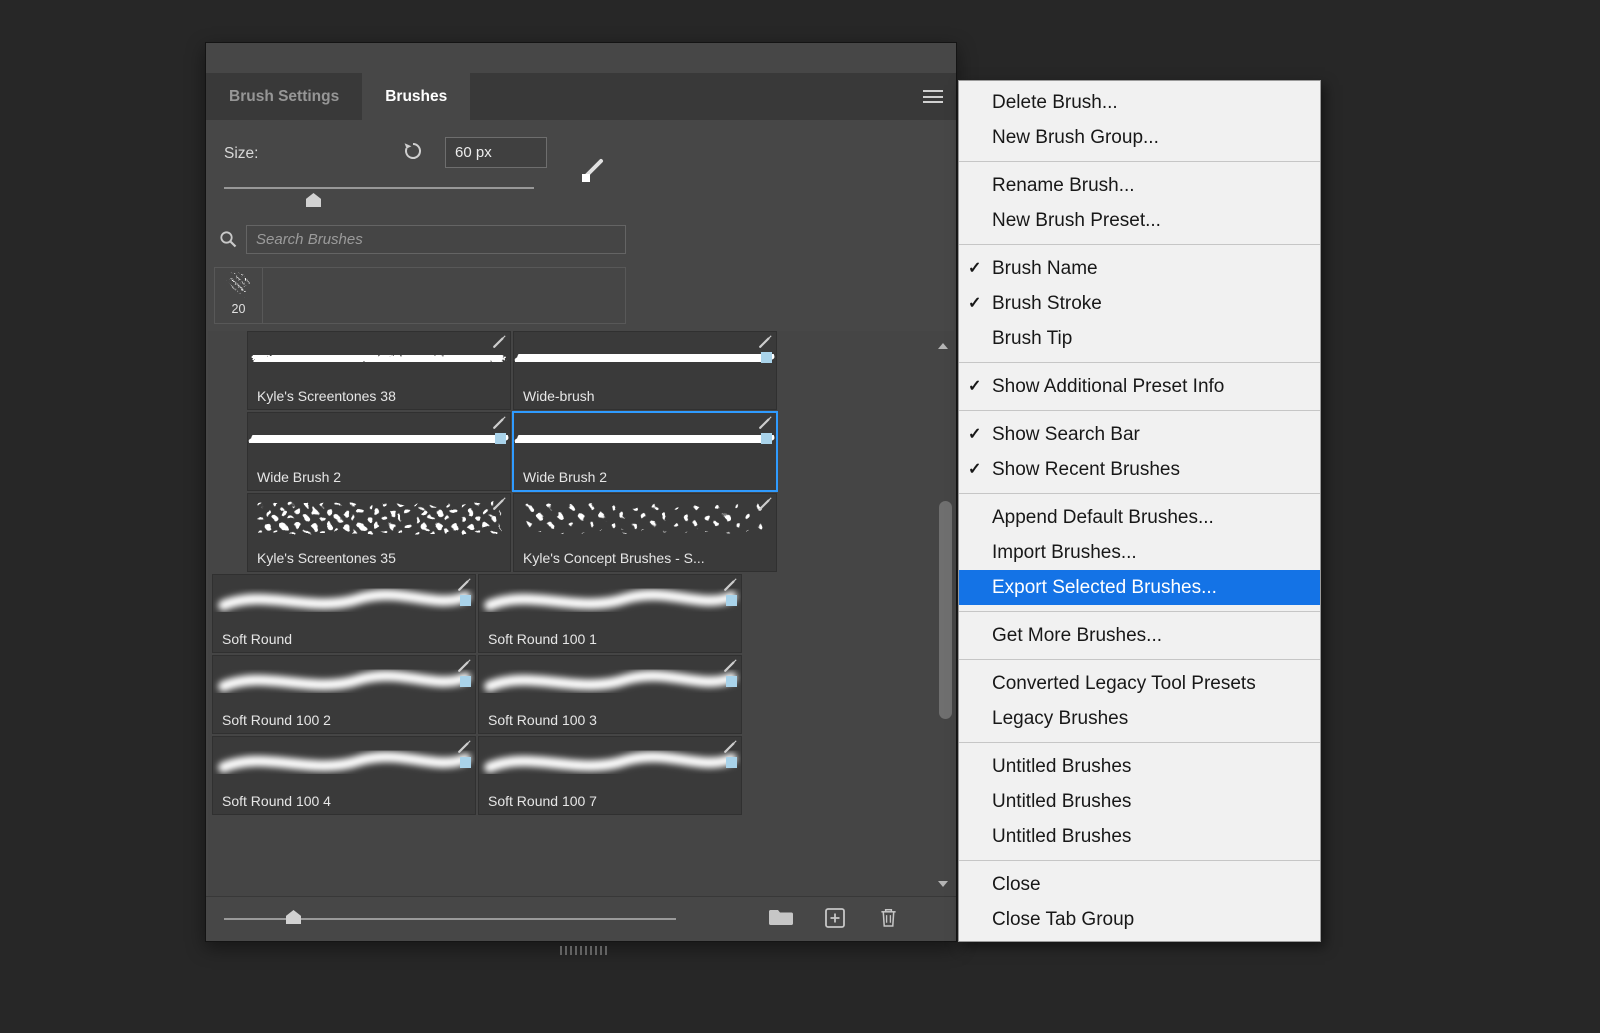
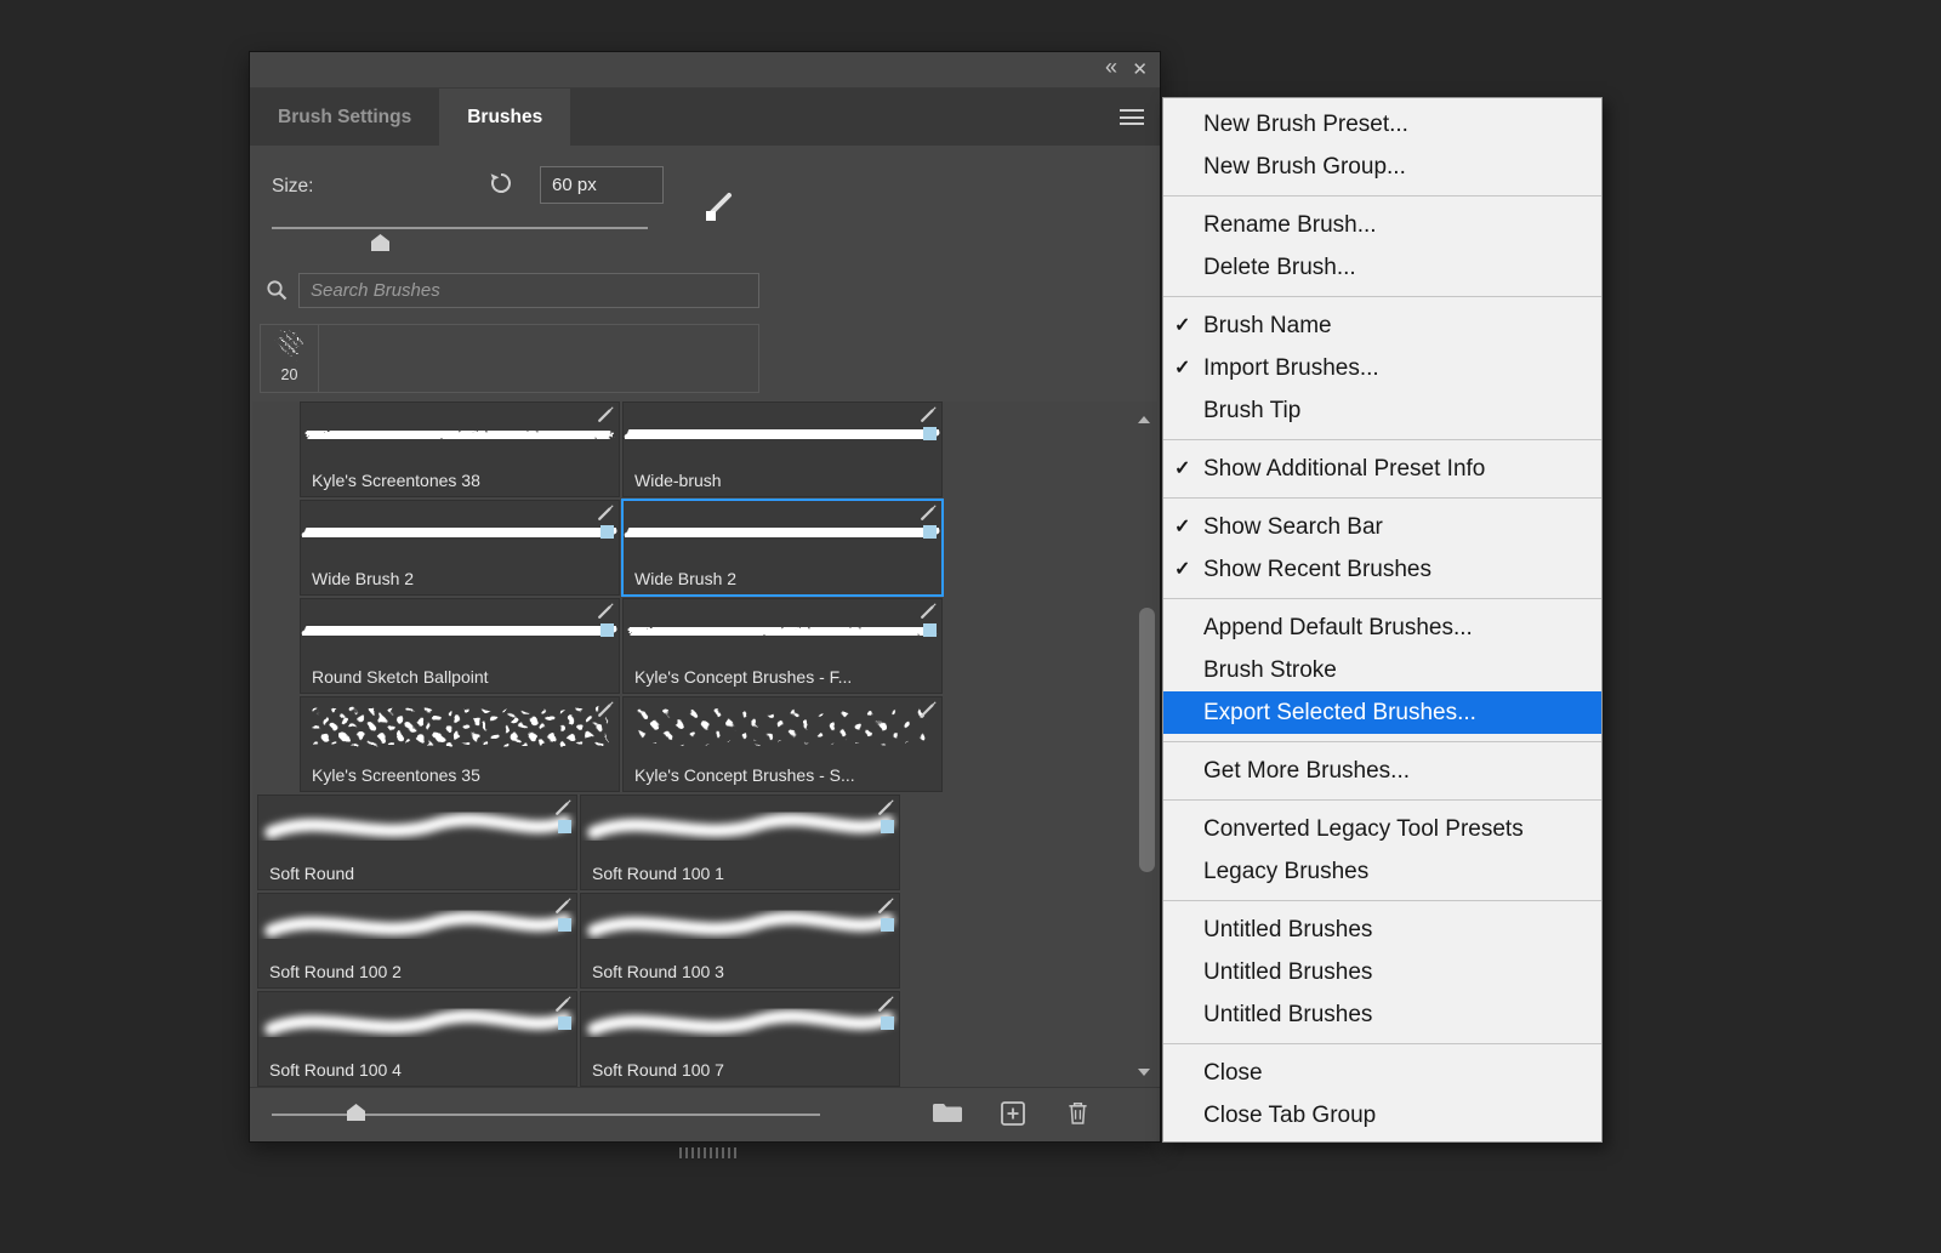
+ «
+ ✕
  Brush Settings
  Brushes
  Size:
  60 px
  Search Brushes
  20
  Kyle's Screentones 38
  Wide-brush
  Wide Brush 2
  Wide Brush 2
+ Round Sketch Ballpoint
+ Kyle's Concept Brushes - F...
  Kyle's Screentones 35
  Kyle's Concept Brushes - S...
  Soft Round
  Soft Round 100 1
  Soft Round 100 2
  Soft Round 100 3
  Soft Round 100 4
  Soft Round 100 7
- Delete Brush...
+ New Brush Preset...
  New Brush Group...
  Rename Brush...
- New Brush Preset...
+ Delete Brush...
  ✓
  Brush Name
  ✓
- Brush Stroke
+ Import Brushes...
  Brush Tip
  ✓
  Show Additional Preset Info
  ✓
  Show Search Bar
  ✓
  Show Recent Brushes
  Append Default Brushes...
- Import Brushes...
+ Brush Stroke
  Export Selected Brushes...
  Get More Brushes...
  Converted Legacy Tool Presets
  Legacy Brushes
  Untitled Brushes
  Untitled Brushes
  Untitled Brushes
  Close
  Close Tab Group
